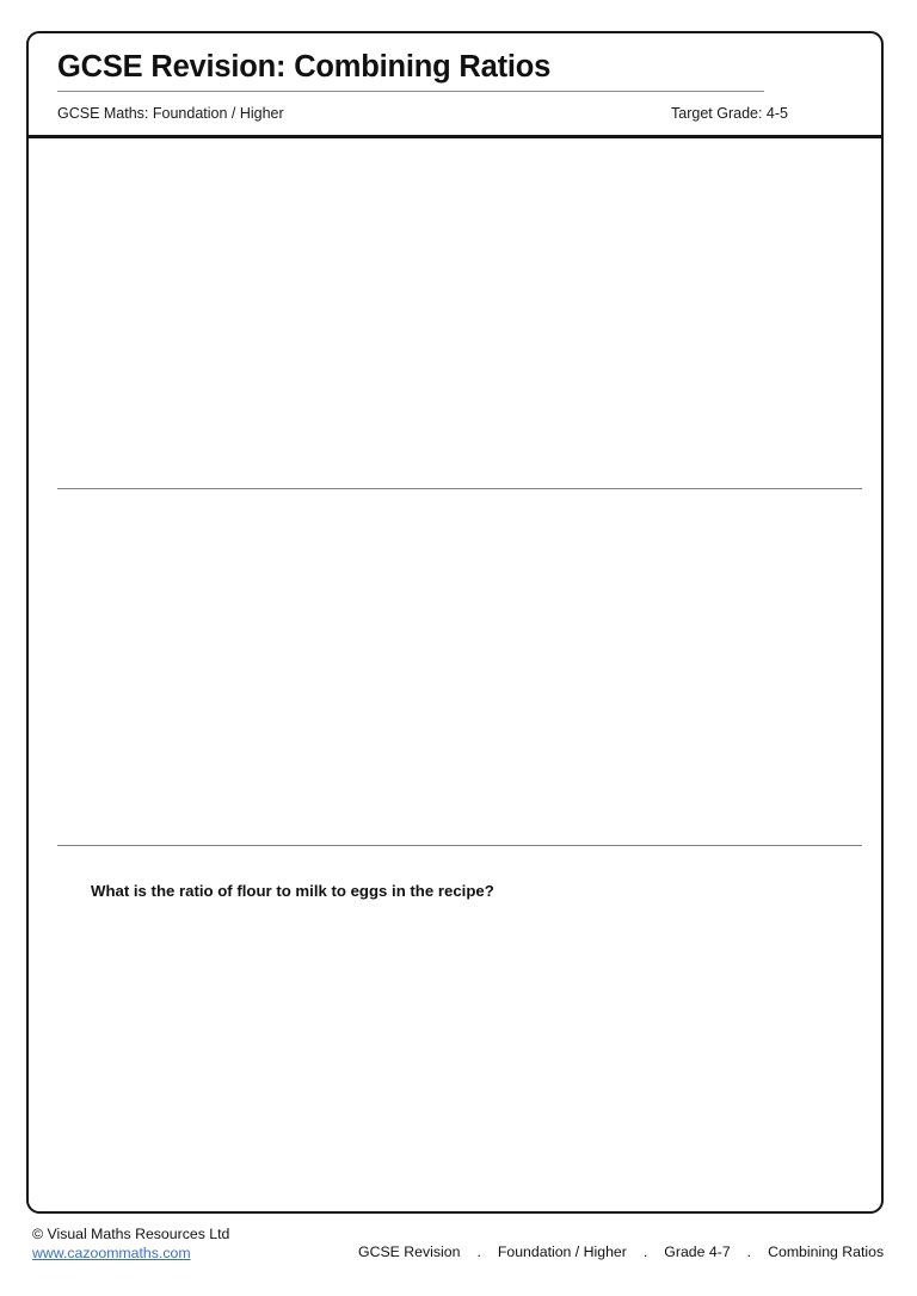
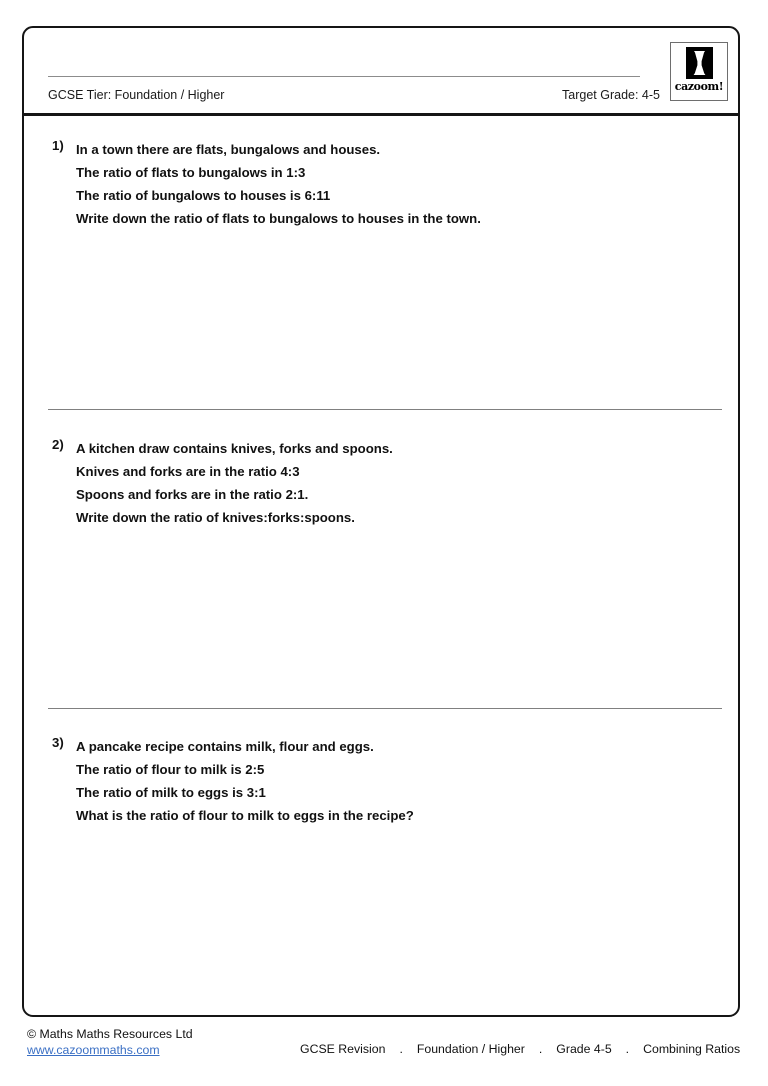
- GCSE Revision: Combining Ratios
- GCSE Maths: Foundation / Higher
+ GCSE Tier: Foundation / Higher
  Target Grade: 4-5
+ cazoom!
+ 1)
+ In a town there are flats, bungalows and houses.
+ The ratio of flats to bungalows in 1:3
+ The ratio of bungalows to houses is 6:11
+ Write down the ratio of flats to bungalows to houses in the town.
+ 2)
+ A kitchen draw contains knives, forks and spoons.
+ Knives and forks are in the ratio 4:3
+ Spoons and forks are in the ratio 2:1.
+ Write down the ratio of knives:forks:spoons.
+ 3)
+ A pancake recipe contains milk, flour and eggs.
+ The ratio of flour to milk is 2:5
+ The ratio of milk to eggs is 3:1
  What is the ratio of flour to milk to eggs in the recipe?
- © Visual Maths Resources Ltd
+ © Maths Maths Resources Ltd
  www.cazoommaths.com
  GCSE Revision
  .
  Foundation / Higher
  .
- Grade 4-7
+ Grade 4-5
  .
  Combining Ratios
